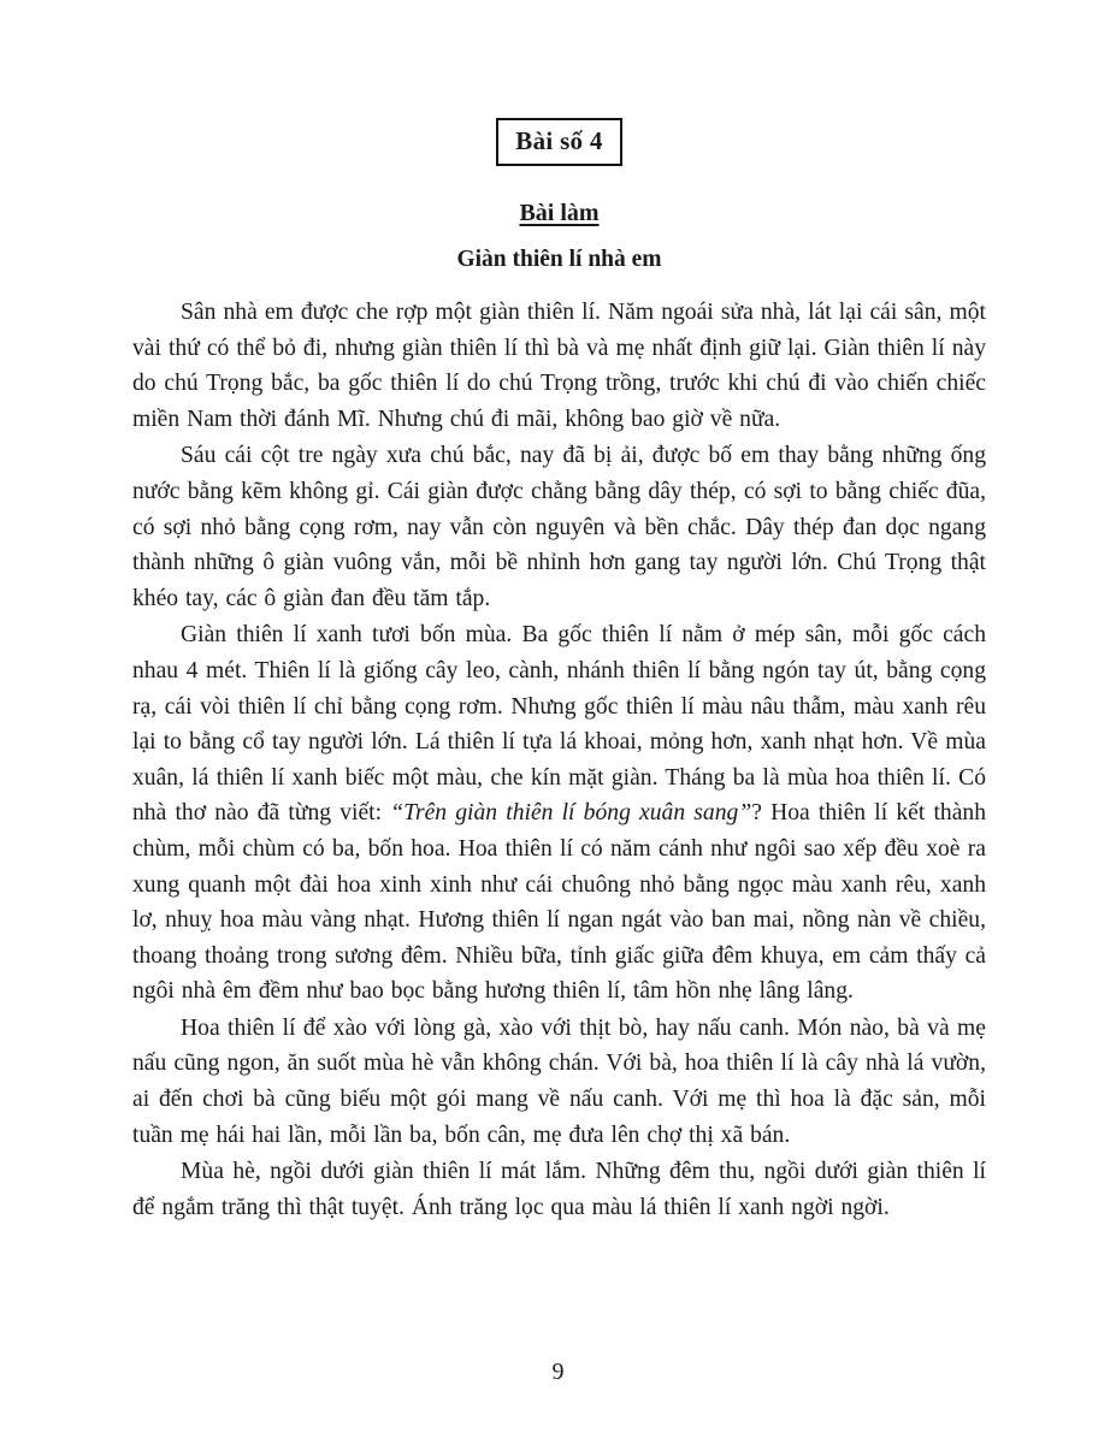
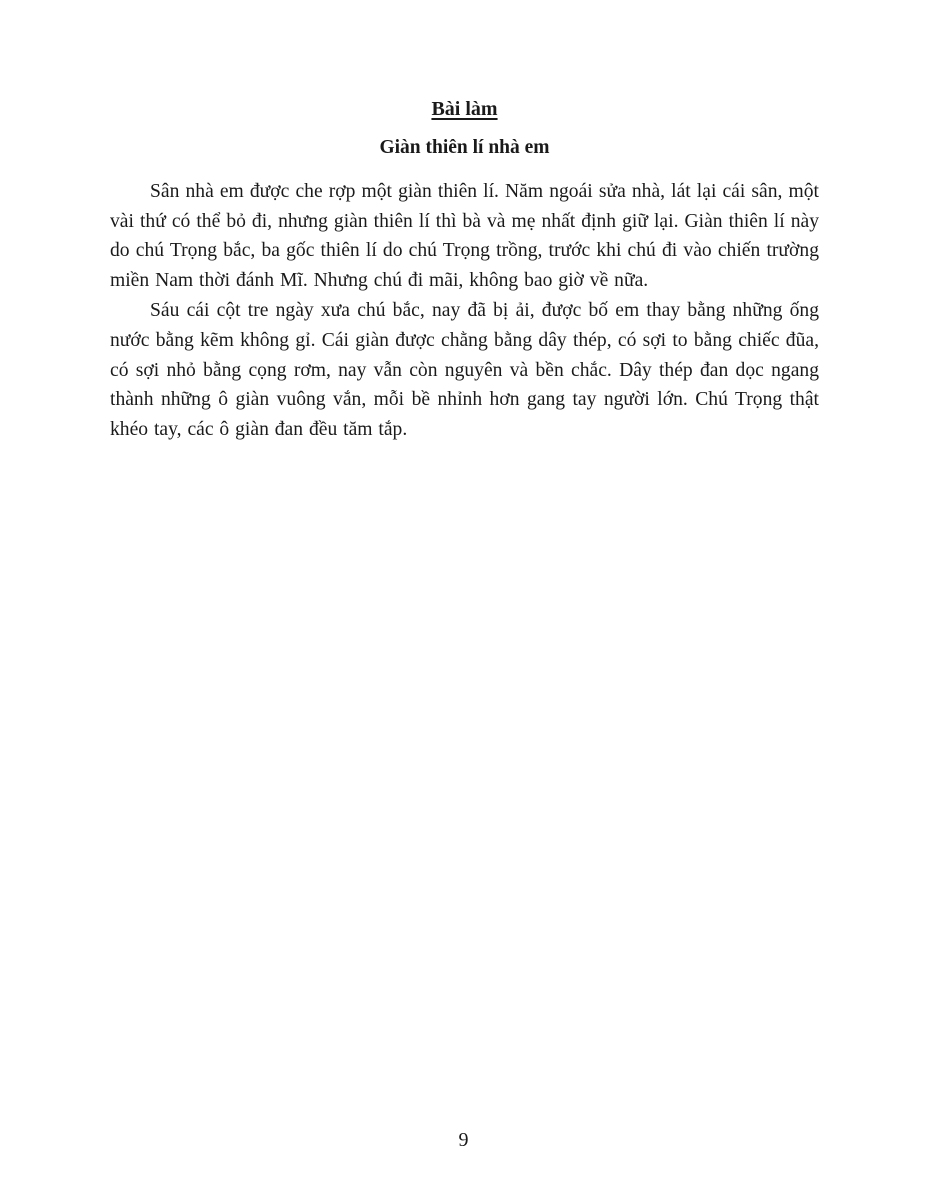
- Bài số 4
  Bài làm
  Giàn thiên lí nhà em
- Sân nhà em được che rợp một giàn thiên lí. Năm ngoái sửa nhà, lát lại cái sân, một vài thứ có thể bỏ đi, nhưng giàn thiên lí thì bà và mẹ nhất định giữ lại. Giàn thiên lí này do chú Trọng bắc, ba gốc thiên lí do chú Trọng trồng, trước khi chú đi vào chiến chiếc miền Nam thời đánh Mĩ. Nhưng chú đi mãi, không bao giờ về nữa.
+ Sân nhà em được che rợp một giàn thiên lí. Năm ngoái sửa nhà, lát lại cái sân, một vài thứ có thể bỏ đi, nhưng giàn thiên lí thì bà và mẹ nhất định giữ lại. Giàn thiên lí này do chú Trọng bắc, ba gốc thiên lí do chú Trọng trồng, trước khi chú đi vào chiến trường miền Nam thời đánh Mĩ. Nhưng chú đi mãi, không bao giờ về nữa.
  Sáu cái cột tre ngày xưa chú bắc, nay đã bị ải, được bố em thay bằng những ống nước bằng kẽm không gỉ. Cái giàn được chằng bằng dây thép, có sợi to bằng chiếc đũa, có sợi nhỏ bằng cọng rơm, nay vẫn còn nguyên và bền chắc. Dây thép đan dọc ngang thành những ô giàn vuông vắn, mỗi bề nhỉnh hơn gang tay người lớn. Chú Trọng thật khéo tay, các ô giàn đan đều tăm tắp.
- Giàn thiên lí xanh tươi bốn mùa. Ba gốc thiên lí nằm ở mép sân, mỗi gốc cách nhau 4 mét. Thiên lí là giống cây leo, cành, nhánh thiên lí bằng ngón tay út, bằng cọng rạ, cái vòi thiên lí chỉ bằng cọng rơm. Nhưng gốc thiên lí màu nâu thẫm, màu xanh rêu lại to bằng cổ tay người lớn. Lá thiên lí tựa lá khoai, mỏng hơn, xanh nhạt hơn. Về mùa xuân, lá thiên lí xanh biếc một màu, che kín mặt giàn. Tháng ba là mùa hoa thiên lí. Có nhà thơ nào đã từng viết: “Trên giàn thiên lí bóng xuân sang”? Hoa thiên lí kết thành chùm, mỗi chùm có ba, bốn hoa. Hoa thiên lí có năm cánh như ngôi sao xếp đều xoè ra xung quanh một đài hoa xinh xinh như cái chuông nhỏ bằng ngọc màu xanh rêu, xanh lơ, nhuỵ hoa màu vàng nhạt. Hương thiên lí ngan ngát vào ban mai, nồng nàn về chiều, thoang thoảng trong sương đêm. Nhiều bữa, tỉnh giấc giữa đêm khuya, em cảm thấy cả ngôi nhà êm đềm như bao bọc bằng hương thiên lí, tâm hồn nhẹ lâng lâng.
- Hoa thiên lí để xào với lòng gà, xào với thịt bò, hay nấu canh. Món nào, bà và mẹ nấu cũng ngon, ăn suốt mùa hè vẫn không chán. Với bà, hoa thiên lí là cây nhà lá vườn, ai đến chơi bà cũng biếu một gói mang về nấu canh. Với mẹ thì hoa là đặc sản, mỗi tuần mẹ hái hai lần, mỗi lần ba, bốn cân, mẹ đưa lên chợ thị xã bán.
- Mùa hè, ngồi dưới giàn thiên lí mát lắm. Những đêm thu, ngồi dưới giàn thiên lí để ngắm trăng thì thật tuyệt. Ánh trăng lọc qua màu lá thiên lí xanh ngời ngời.
  9
